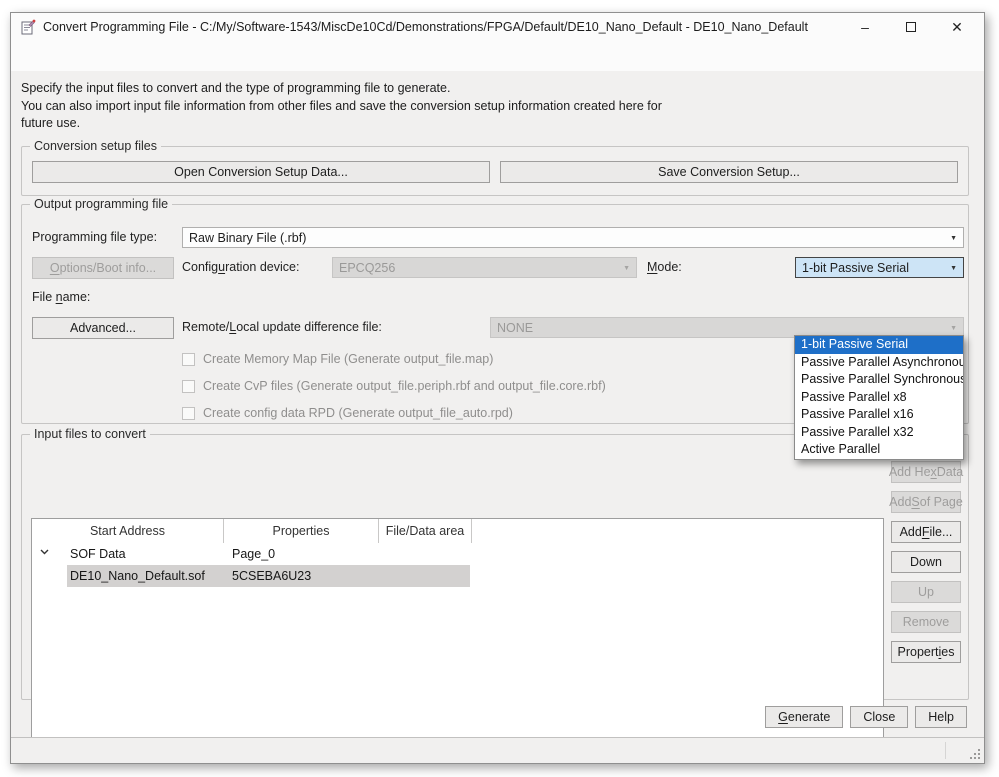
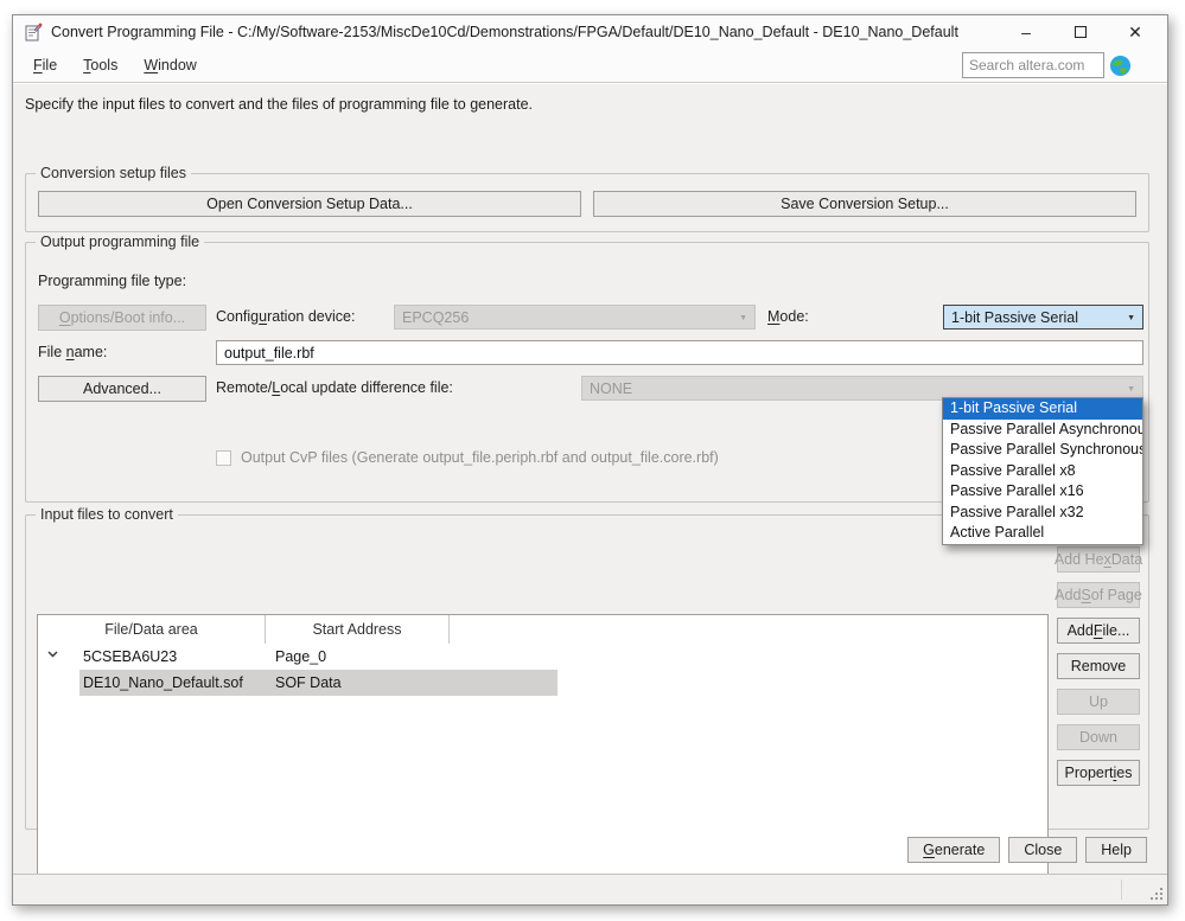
- Convert Programming File - C:/My/Software-1543/MiscDe10Cd/Demonstrations/FPGA/Default/DE10_Nano_Default - DE10_Nano_Default
+ Convert Programming File - C:/My/Software-2153/MiscDe10Cd/Demonstrations/FPGA/Default/DE10_Nano_Default - DE10_Nano_Default
  –
  ✕
+ File
+ Tools
+ Window
+ Search altera.com
- Specify the input files to convert and the type of programming file to generate.
+ Specify the input files to convert and the files of programming file to generate.
- You can also import input file information from other files and save the conversion setup information created here for
- future use.
  Conversion setup files
  Open Conversion Setup Data...
  Save Conversion Setup...
  Output programming file
  Programming file type:
- Raw Binary File (.rbf)
  O
  ptions/Boot info...
  Configuration device:
  EPCQ256
  Mode:
  1-bit Passive Serial
  File name:
+ output_file.rbf
  Advanced...
  Remote/Local update difference file:
  NONE
- Create Memory Map File (Generate output_file.map)
- Create CvP files (Generate output_file.periph.rbf and output_file.core.rbf)
+ Output CvP files (Generate output_file.periph.rbf and output_file.core.rbf)
- Create config data RPD (Generate output_file_auto.rpd)
  1-bit Passive Serial
  Passive Parallel Asynchronou
  Passive Parallel Synchronou
  Passive Parallel x8
  Passive Parallel x16
  Passive Parallel x32
  Active Parallel
  Input files to convert
- Start Address
+ File/Data area
- Properties
- File/Data area
+ Start Address
- SOF Data
+ 5CSEBA6U23
  Page_0
  DE10_Nano_Default.sof
- 5CSEBA6U23
+ SOF Data
  Add He
  x
  Data
  Add
  S
  of Page
  Add
  F
  ile...
- Down
+ Remove
  Up
- Remove
+ Down
  Propert
  i
  es
  G
  enerate
  Close
  Help
